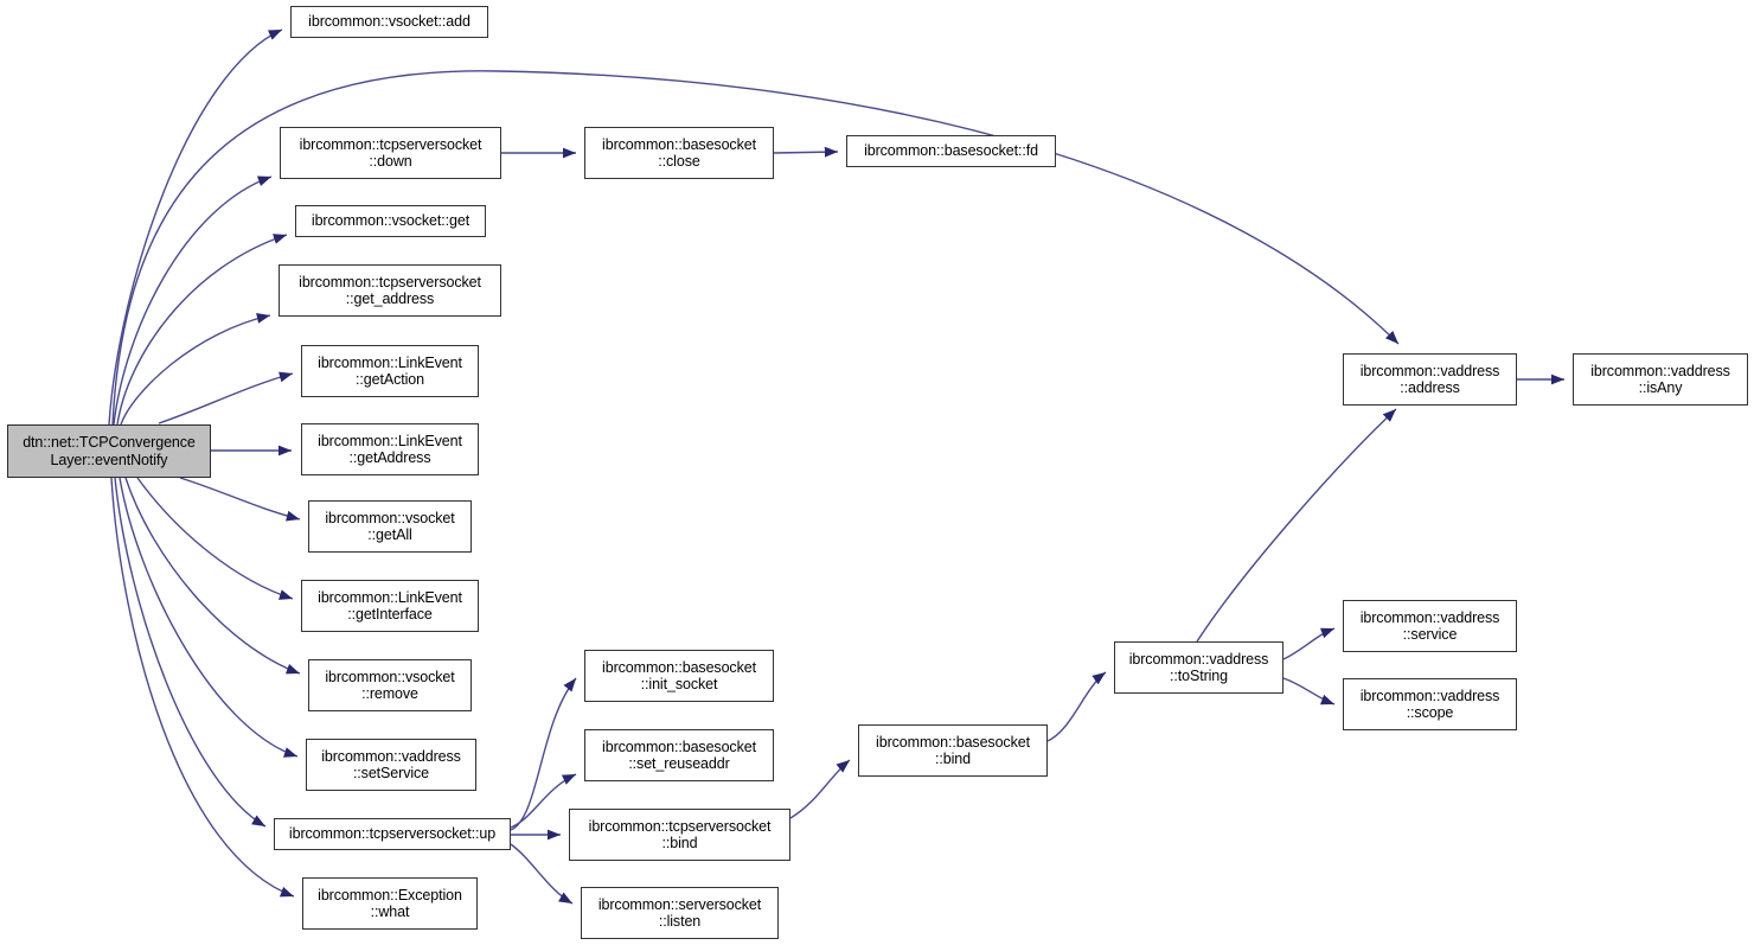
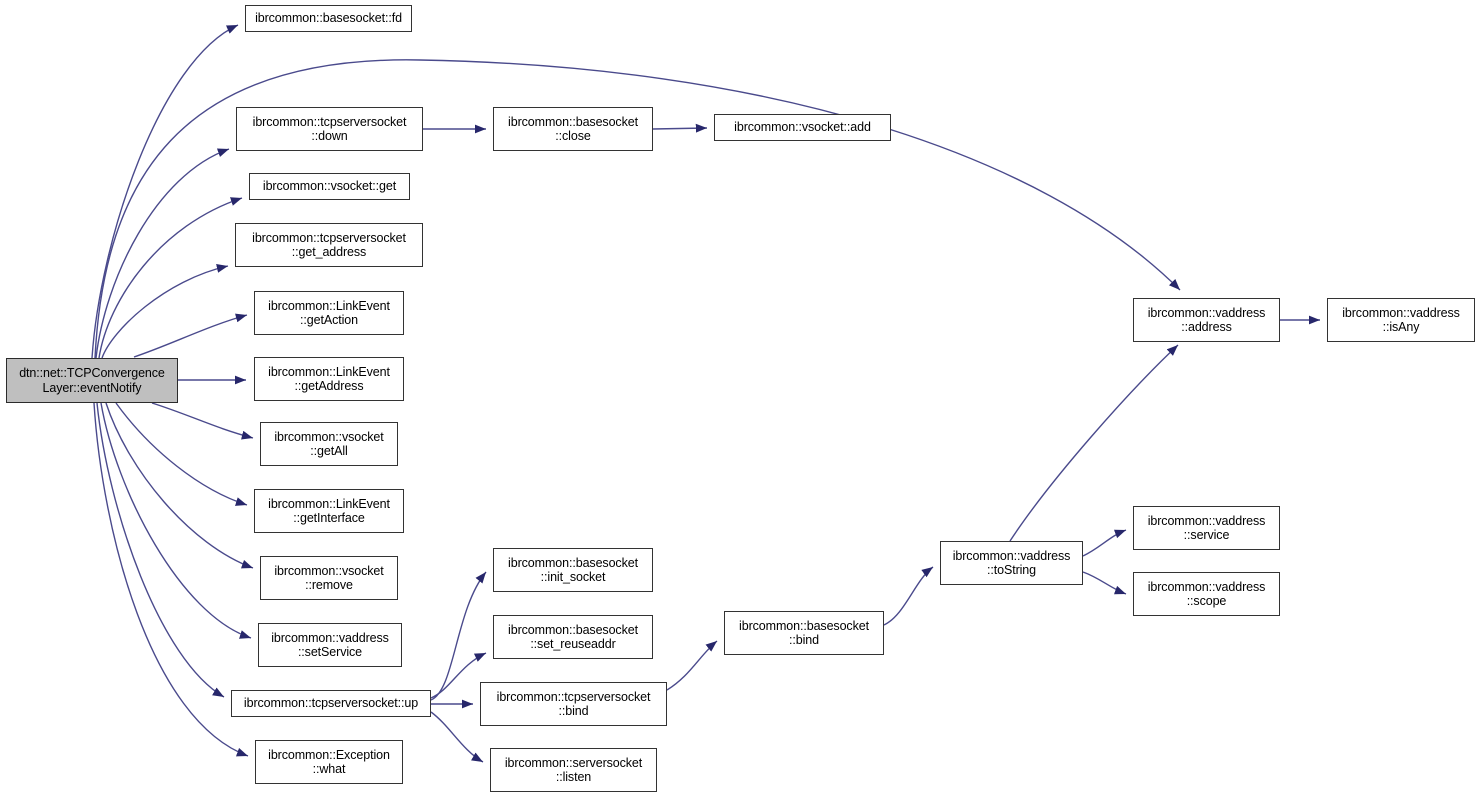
  dtn::net::TCPConvergence
  Layer::eventNotify
- ibrcommon::vsocket::add
+ ibrcommon::basesocket::fd
  ibrcommon::tcpserversocket
  ::down
  ibrcommon::vsocket::get
  ibrcommon::tcpserversocket
  ::get_address
  ibrcommon::LinkEvent
  ::getAction
  ibrcommon::LinkEvent
  ::getAddress
  ibrcommon::vsocket
  ::getAll
  ibrcommon::LinkEvent
  ::getInterface
  ibrcommon::vsocket
  ::remove
  ibrcommon::vaddress
  ::setService
  ibrcommon::tcpserversocket::up
  ibrcommon::Exception
  ::what
  ibrcommon::basesocket
  ::close
- ibrcommon::basesocket::fd
+ ibrcommon::vsocket::add
  ibrcommon::basesocket
  ::init_socket
  ibrcommon::basesocket
  ::set_reuseaddr
  ibrcommon::tcpserversocket
  ::bind
  ibrcommon::serversocket
  ::listen
  ibrcommon::basesocket
  ::bind
  ibrcommon::vaddress
  ::toString
  ibrcommon::vaddress
  ::address
  ibrcommon::vaddress
  ::isAny
  ibrcommon::vaddress
  ::service
  ibrcommon::vaddress
  ::scope
